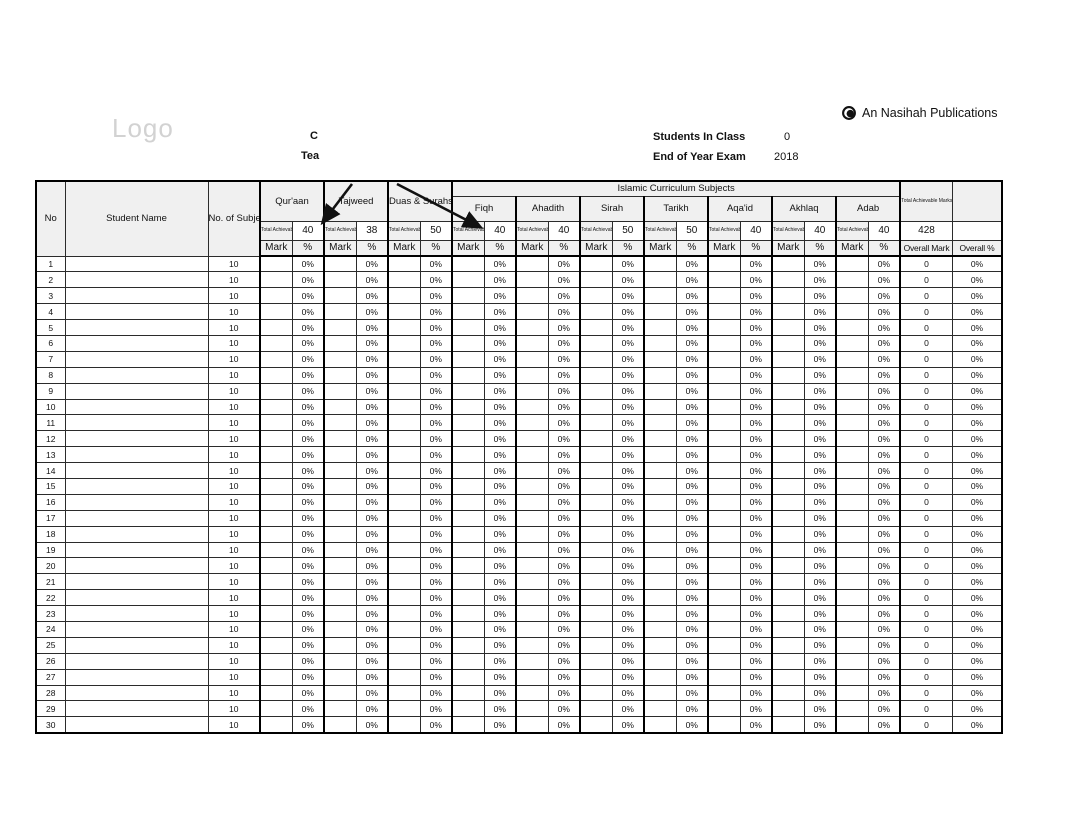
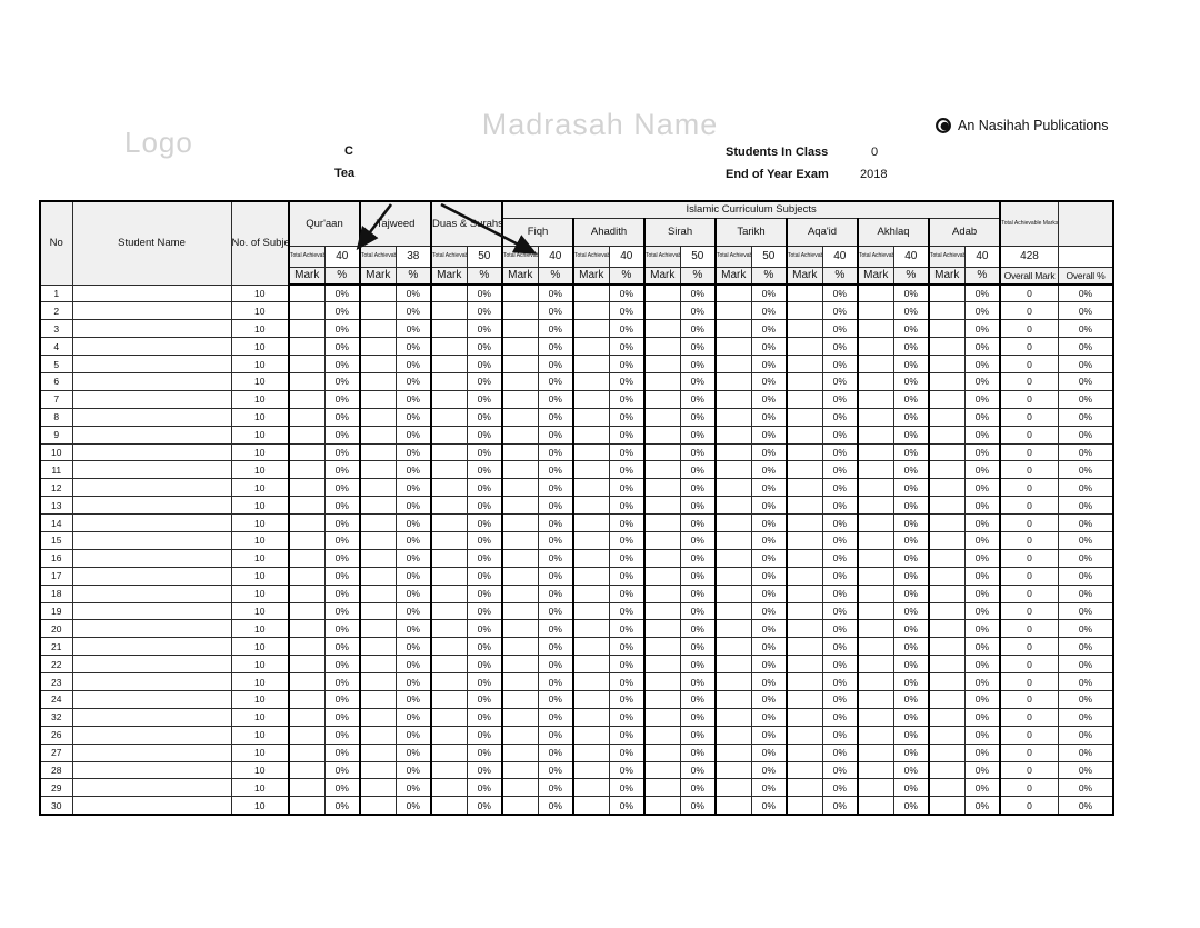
  Logo
+ Madrasah Name
  An Nasihah Publications
  C
  Tea
  Students In Class
  0
  End of Year Exam
  2018
  No	Student Name	No. of Subje	Qur'aan	Tajweed	Duas & Srahs	Islamic Curriculum Subjects
  Fiqh	Ahadith	Sirah	Tarikh	Aqa'id	Akhlaq	Adab
  Mark	%	Mark	%	Mark	%	Mark	%	Mark	%	Mark	%	Mark	%	Mark	%	Mark	%	Mark	%	Overall Mark	Overall %
  1		10		0%		0%		0%		0%		0%		0%		0%		0%		0%		0%	0	0%
  2		10		0%		0%		0%		0%		0%		0%		0%		0%		0%		0%	0	0%
  3		10		0%		0%		0%		0%		0%		0%		0%		0%		0%		0%	0	0%
  4		10		0%		0%		0%		0%		0%		0%		0%		0%		0%		0%	0	0%
  5		10		0%		0%		0%		0%		0%		0%		0%		0%		0%		0%	0	0%
  6		10		0%		0%		0%		0%		0%		0%		0%		0%		0%		0%	0	0%
  7		10		0%		0%		0%		0%		0%		0%		0%		0%		0%		0%	0	0%
  8		10		0%		0%		0%		0%		0%		0%		0%		0%		0%		0%	0	0%
  9		10		0%		0%		0%		0%		0%		0%		0%		0%		0%		0%	0	0%
  10		10		0%		0%		0%		0%		0%		0%		0%		0%		0%		0%	0	0%
  11		10		0%		0%		0%		0%		0%		0%		0%		0%		0%		0%	0	0%
  12		10		0%		0%		0%		0%		0%		0%		0%		0%		0%		0%	0	0%
  13		10		0%		0%		0%		0%		0%		0%		0%		0%		0%		0%	0	0%
  14		10		0%		0%		0%		0%		0%		0%		0%		0%		0%		0%	0	0%
  15		10		0%		0%		0%		0%		0%		0%		0%		0%		0%		0%	0	0%
  16		10		0%		0%		0%		0%		0%		0%		0%		0%		0%		0%	0	0%
  17		10		0%		0%		0%		0%		0%		0%		0%		0%		0%		0%	0	0%
  18		10		0%		0%		0%		0%		0%		0%		0%		0%		0%		0%	0	0%
  19		10		0%		0%		0%		0%		0%		0%		0%		0%		0%		0%	0	0%
  20		10		0%		0%		0%		0%		0%		0%		0%		0%		0%		0%	0	0%
  21		10		0%		0%		0%		0%		0%		0%		0%		0%		0%		0%	0	0%
  22		10		0%		0%		0%		0%		0%		0%		0%		0%		0%		0%	0	0%
  23		10		0%		0%		0%		0%		0%		0%		0%		0%		0%		0%	0	0%
  24		10		0%		0%		0%		0%		0%		0%		0%		0%		0%		0%	0	0%
- 25		10		0%		0%		0%		0%		0%		0%		0%		0%		0%		0%	0	0%
+ 32		10		0%		0%		0%		0%		0%		0%		0%		0%		0%		0%	0	0%
  26		10		0%		0%		0%		0%		0%		0%		0%		0%		0%		0%	0	0%
  27		10		0%		0%		0%		0%		0%		0%		0%		0%		0%		0%	0	0%
  28		10		0%		0%		0%		0%		0%		0%		0%		0%		0%		0%	0	0%
  29		10		0%		0%		0%		0%		0%		0%		0%		0%		0%		0%	0	0%
  30		10		0%		0%		0%		0%		0%		0%		0%		0%		0%		0%	0	0%
